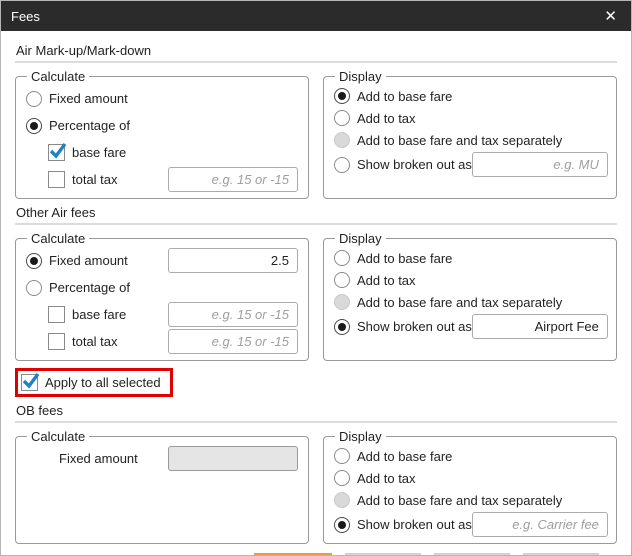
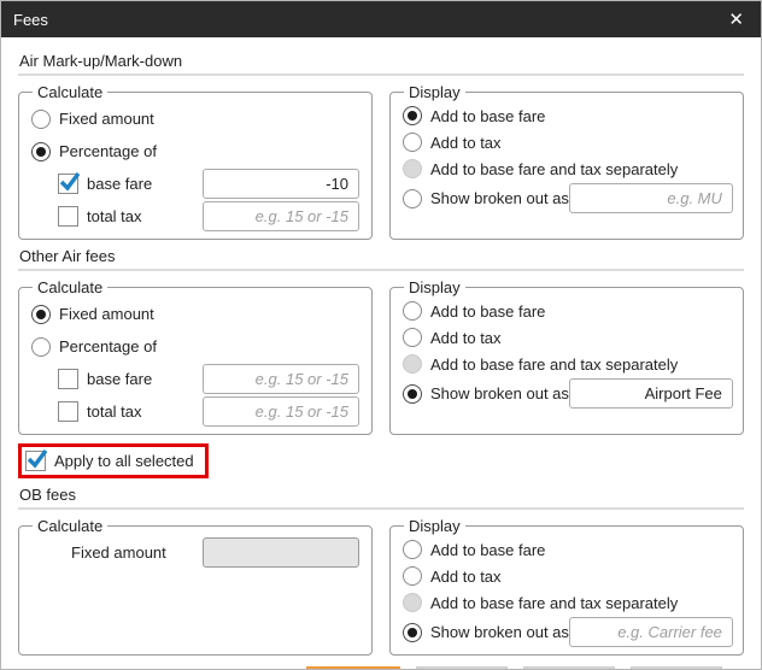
  Fees
  ✕
  Air Mark-up/Mark-down
  Calculate
  Fixed amount
  Percentage of
  base fare
+ -10
  total tax
  e.g. 15 or -15
  Display
  Add to base fare
  Add to tax
  Add to base fare and tax separately
  Show broken out as
  e.g. MU
  Other Air fees
  Calculate
  Fixed amount
- 2.5
  Percentage of
  base fare
  e.g. 15 or -15
  total tax
  e.g. 15 or -15
  Display
  Add to base fare
  Add to tax
  Add to base fare and tax separately
  Show broken out as
  Airport Fee
  Apply to all selected
  OB fees
  Calculate
  Fixed amount
  Display
  Add to base fare
  Add to tax
  Add to base fare and tax separately
  Show broken out as
  e.g. Carrier fee
